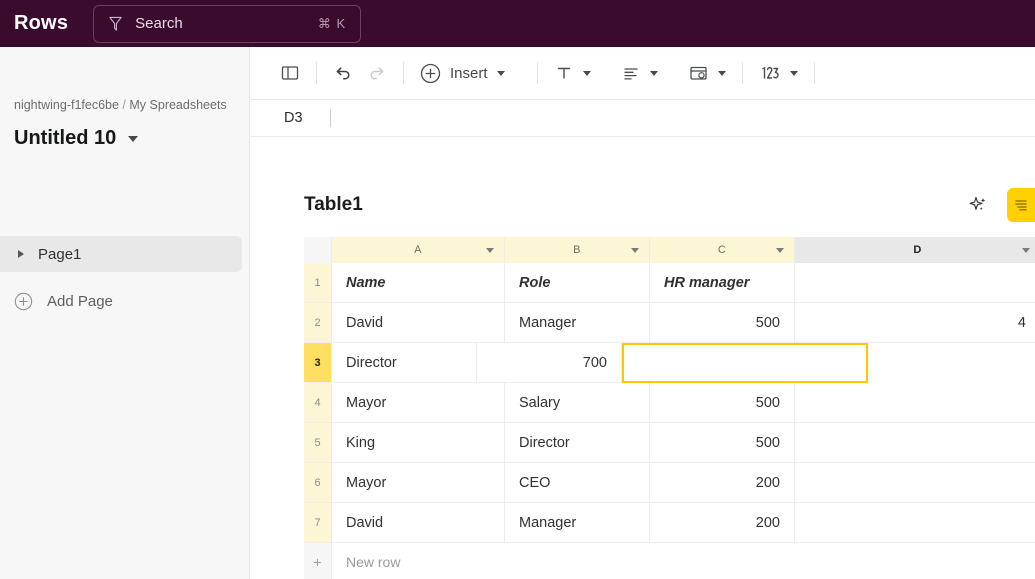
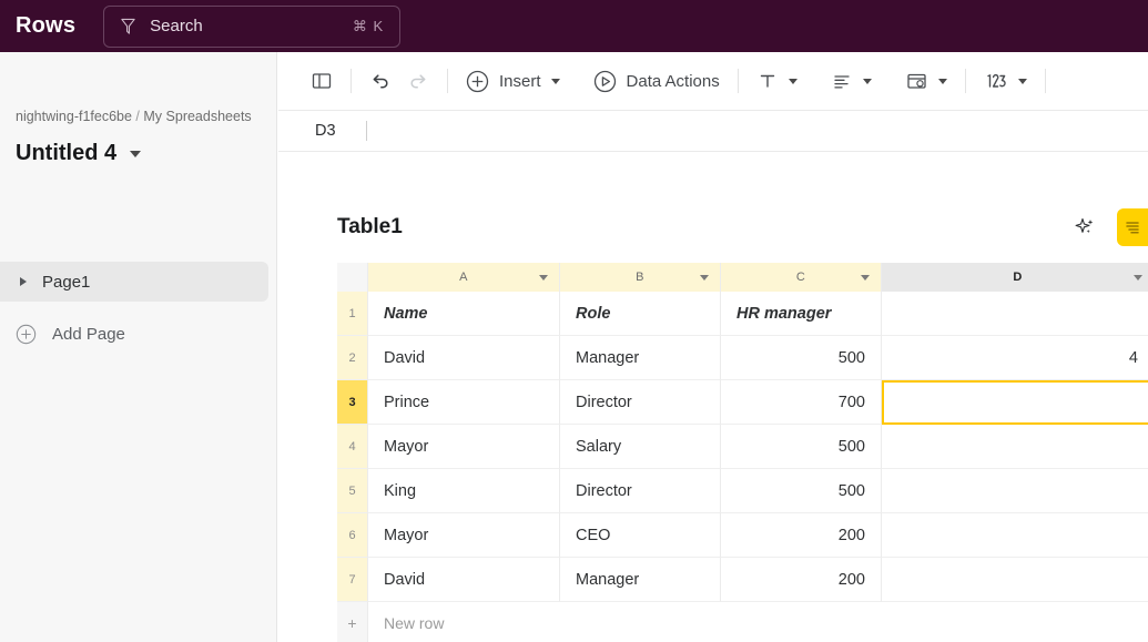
  Rows
  Search
  ⌘ K
  nightwing-f1fec6be / My Spreadsheets
- Untitled 10
+ Untitled 4
  Page1
  Add Page
  Insert
+ Data Actions
  D3
  Table1
  A
  B
  C
  D
  1
  Name
  Role
  HR manager
  2
  David
  Manager
  500
  4
  3
+ Prince
  Director
  700
  4
  Mayor
  Salary
  500
  5
  King
  Director
  500
  6
  Mayor
  CEO
  200
  7
  David
  Manager
  200
  +
  New row
